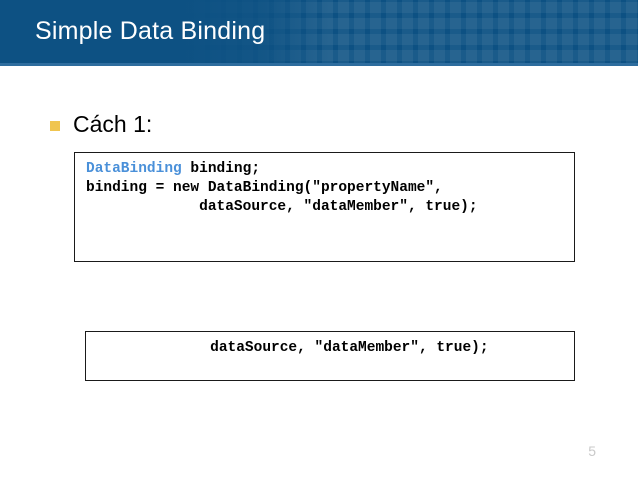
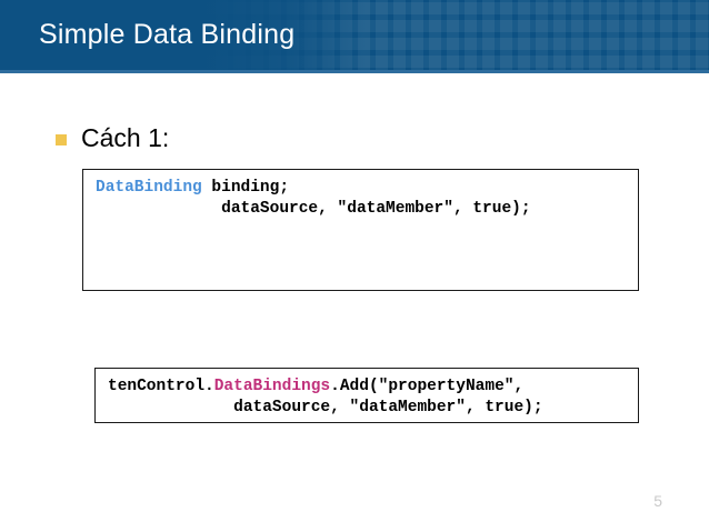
  Simple Data Binding
  Cách 1:
  DataBinding binding;
- binding = new DataBinding("propertyName",
  dataSource, "dataMember", true);
+ tenControl.DataBindings.Add("propertyName",
  dataSource, "dataMember", true);
  5
